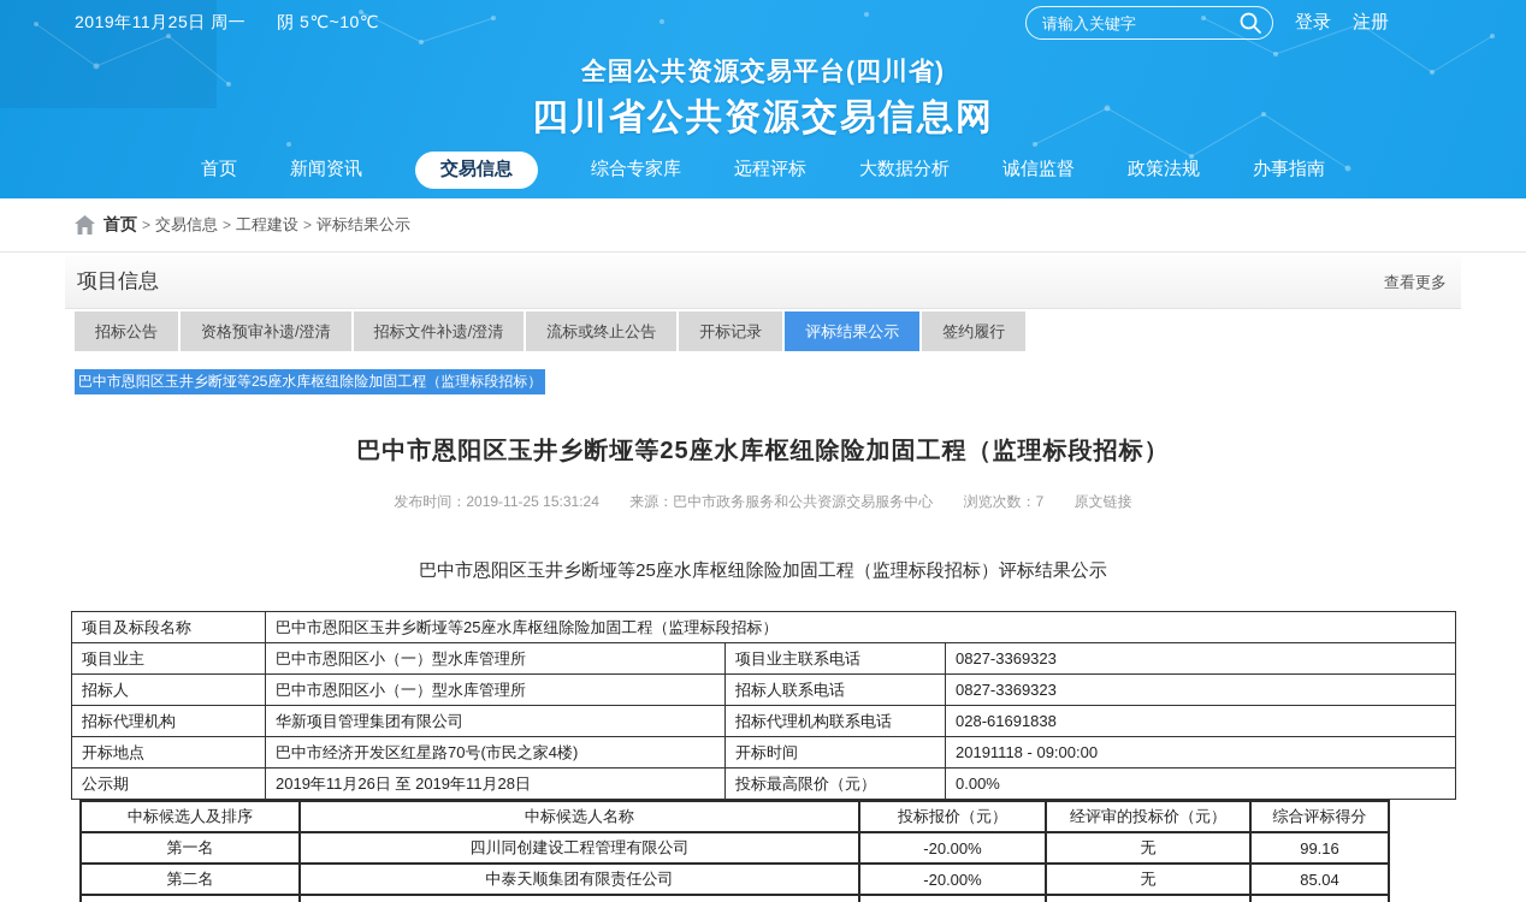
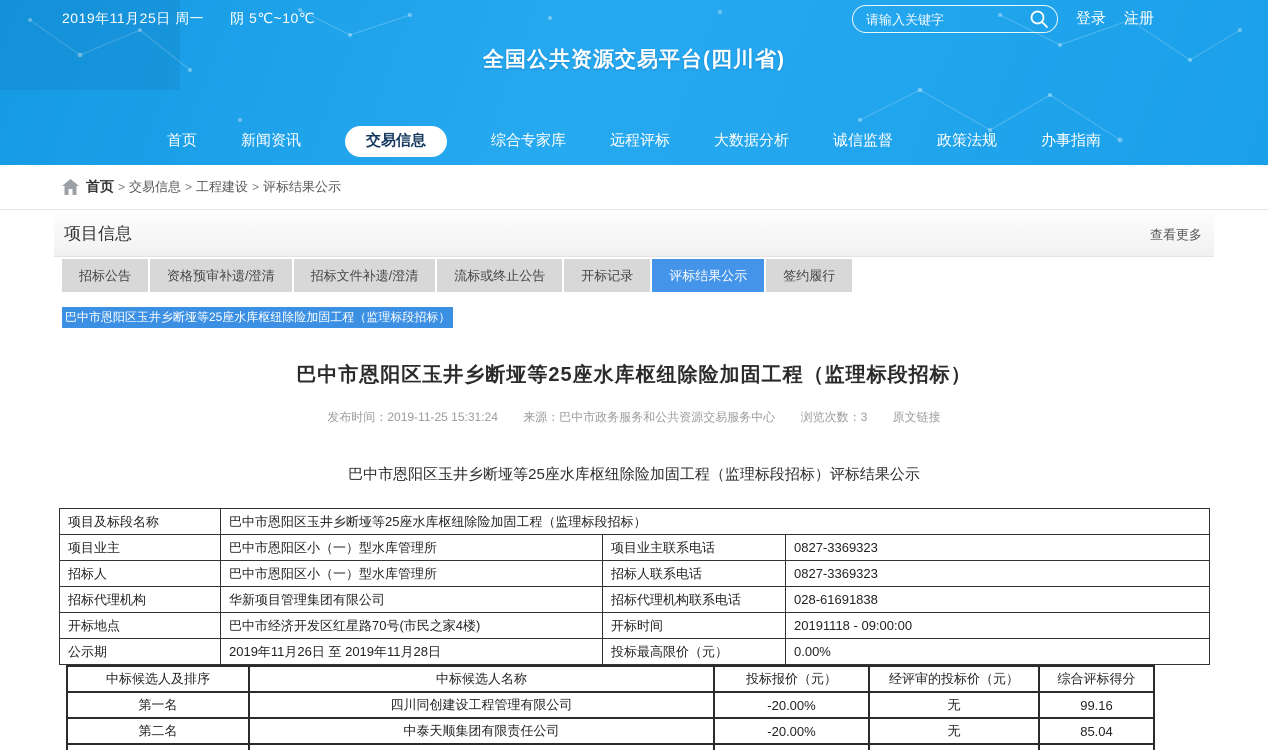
  2019年11月25日 周一
  阴 5℃~10℃
  请输入关键字
  登录
  注册
  全国公共资源交易平台(四川省)
- 四川省公共资源交易信息网
  首页
  新闻资讯
  交易信息
  综合专家库
  远程评标
  大数据分析
  诚信监督
  政策法规
  办事指南
  首页
  >
  交易信息
  >
  工程建设
  >
  评标结果公示
  项目信息
  查看更多
  招标公告
  资格预审补遗/澄清
  招标文件补遗/澄清
  流标或终止公告
  开标记录
  评标结果公示
  签约履行
  巴中市恩阳区玉井乡断垭等25座水库枢纽除险加固工程（监理标段招标）
  巴中市恩阳区玉井乡断垭等25座水库枢纽除险加固工程（监理标段招标）
- 发布时间：2019-11-25 15:31:24 来源：巴中市政务服务和公共资源交易服务中心 浏览次数：7 原文链接
+ 发布时间：2019-11-25 15:31:24 来源：巴中市政务服务和公共资源交易服务中心 浏览次数：3 原文链接
  巴中市恩阳区玉井乡断垭等25座水库枢纽除险加固工程（监理标段招标）评标结果公示
  项目及标段名称	巴中市恩阳区玉井乡断垭等25座水库枢纽除险加固工程（监理标段招标）
  项目业主	巴中市恩阳区小（一）型水库管理所	项目业主联系电话	0827-3369323
  招标人	巴中市恩阳区小（一）型水库管理所	招标人联系电话	0827-3369323
  招标代理机构	华新项目管理集团有限公司	招标代理机构联系电话	028-61691838
  开标地点	巴中市经济开发区红星路70号(市民之家4楼)	开标时间	20191118 - 09:00:00
  公示期	2019年11月26日 至 2019年11月28日	投标最高限价（元）	0.00%
  中标候选人及排序	中标候选人名称	投标报价（元）	经评审的投标价（元）	综合评标得分
  第一名	四川同创建设工程管理有限公司	-20.00%	无	99.16
  第二名	中泰天顺集团有限责任公司	-20.00%	无	85.04
